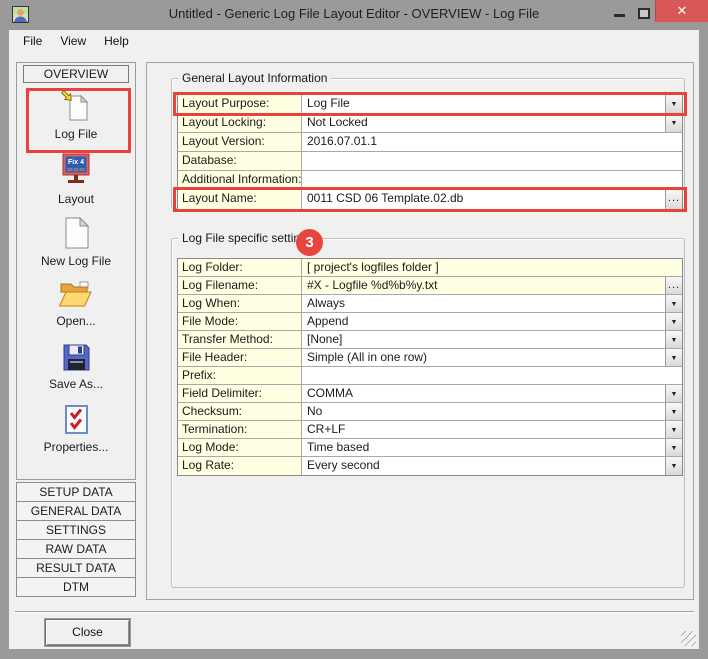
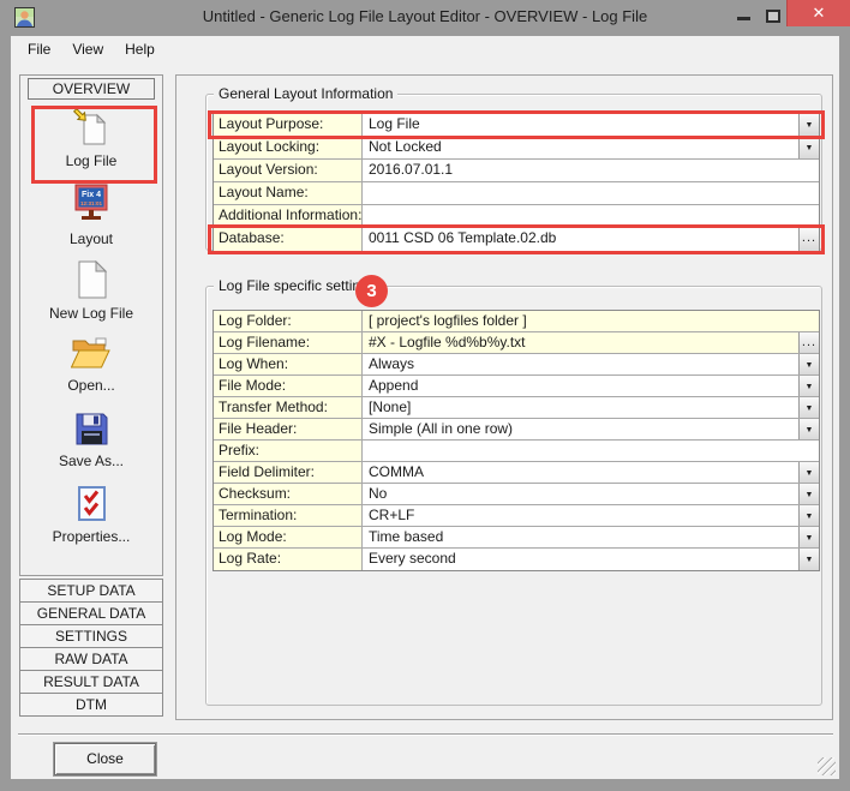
  Untitled - Generic Log File Layout Editor - OVERVIEW - Log File
  ✕
  File
  View
  Help
  OVERVIEW
  Log File
  Layout
  New Log File
  Open...
  Save As...
  Properties...
  SETUP DATA
  GENERAL DATA
  SETTINGS
  RAW DATA
  RESULT DATA
  DTM
  Close
  General Layout Information
  Layout Purpose:
  Log File
  Layout Locking:
  Not Locked
  Layout Version:
  2016.07.01.1
- Database:
+ Layout Name:
  Additional Information:
- Layout Name:
+ Database:
  0011 CSD 06 Template.02.db
  ...
  Log File specific setti
  Log Folder:
  [ project's logfiles folder ]
  Log Filename:
  #X - Logfile %d%b%y.txt
  ...
  Log When:
  Always
  File Mode:
  Append
  Transfer Method:
  [None]
  File Header:
  Simple (All in one row)
  Prefix:
  Field Delimiter:
  COMMA
  Checksum:
  No
  Termination:
  CR+LF
  Log Mode:
  Time based
  Log Rate:
  Every second
  3
